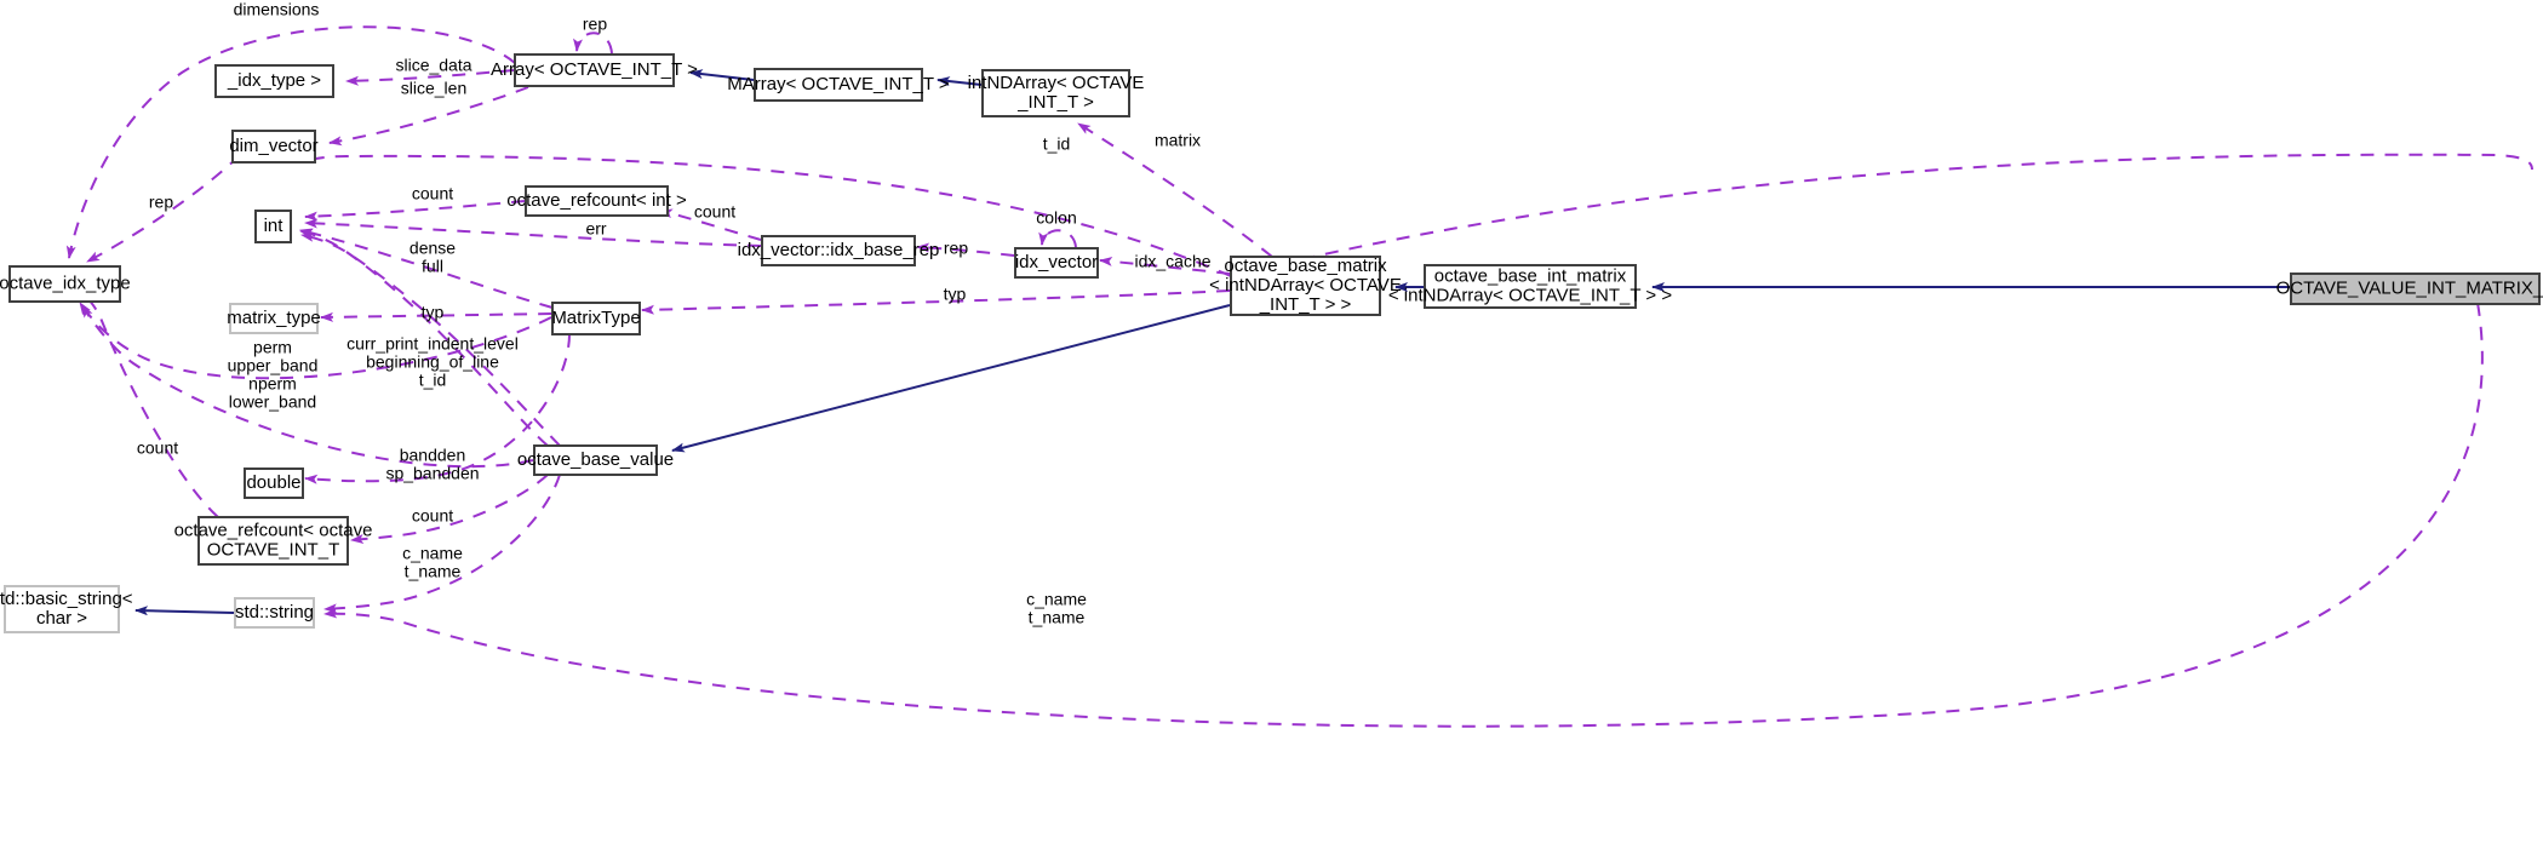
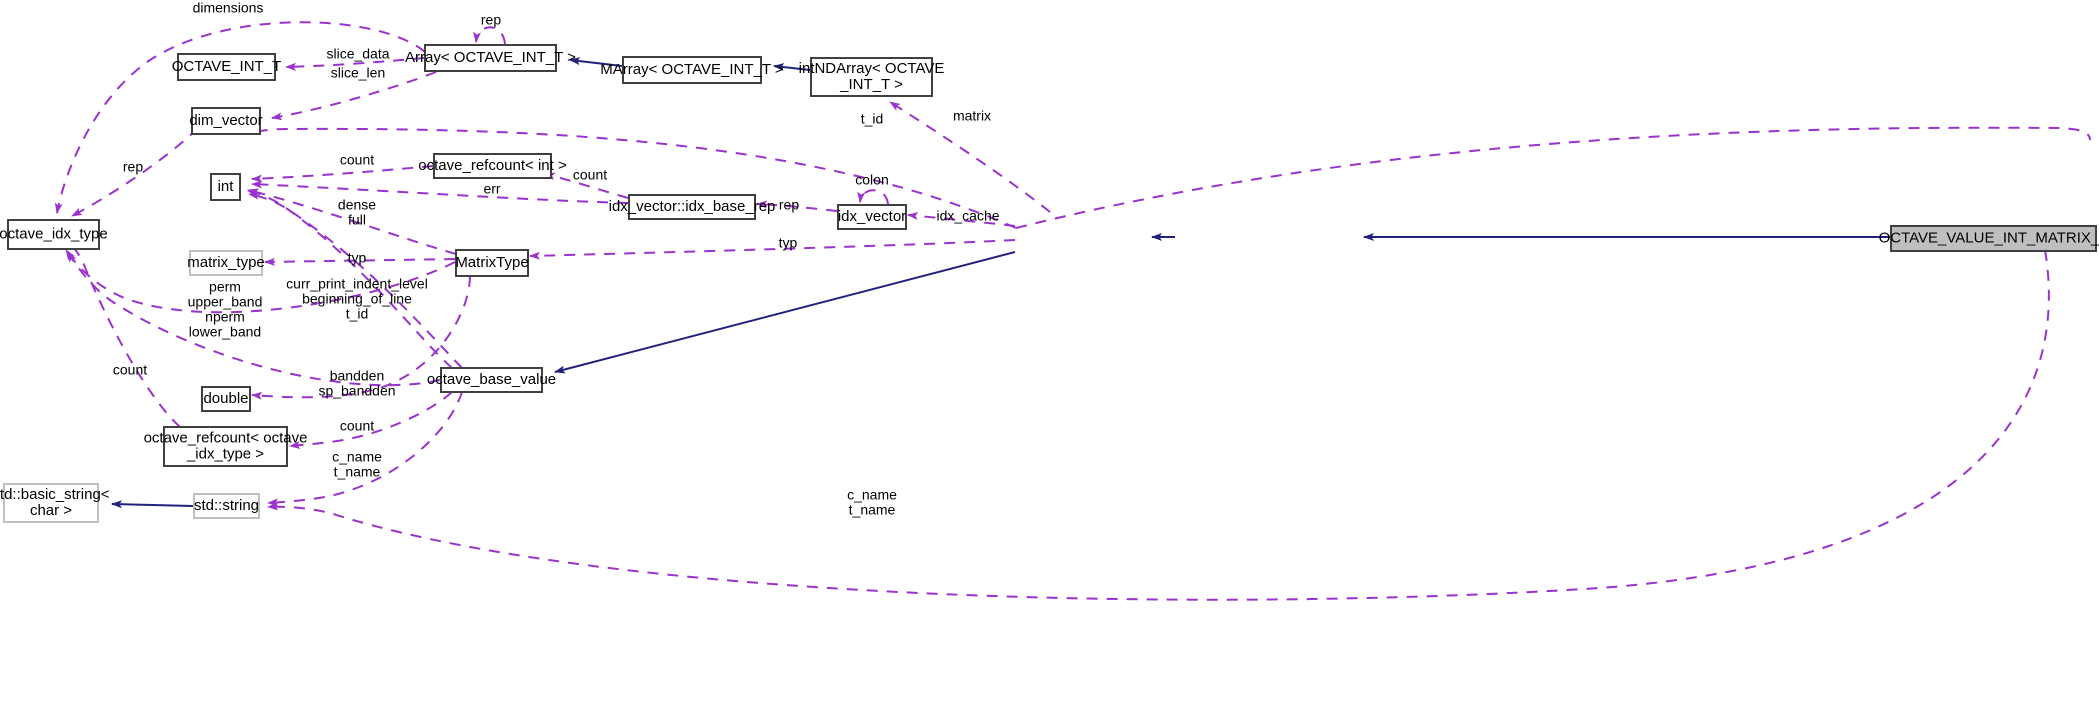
  octave_idx_type
- _idx_type >
+ OCTAVE_INT_T
  dim_vector
  int
  matrix_type
  double
  octave_refcount< octave
- OCTAVE_INT_T
+ _idx_type >
  td::basic_string<
  char >
  std::string
  Array< OCTAVE_INT_T >
  MatrixType
  octave_base_value
  octave_refcount< int >
  idx_vector::idx_base_rep
  MArray< OCTAVE_INT_T >
  idx_vector
  intNDArray< OCTAVE
  _INT_T >
- octave_base_matrix
- < intNDArray< OCTAVE
- _INT_T > >
- octave_base_int_matrix
- < intNDArray< OCTAVE_INT_T > >
  OCTAVE_VALUE_INT_MATRIX_
  dimensions
  rep
  slice_data
  slice_len
  t_id
  matrix
  rep
  count
  count
  err
  dense
  full
  colon
  rep
  idx_cache
  typ
  typ
  curr_print_indent_level
  beginning_of_line
  t_id
  perm
  upper_band
  nperm
  lower_band
  bandden
  sp_bandden
  count
  count
  c_name
  t_name
  c_name
  t_name
